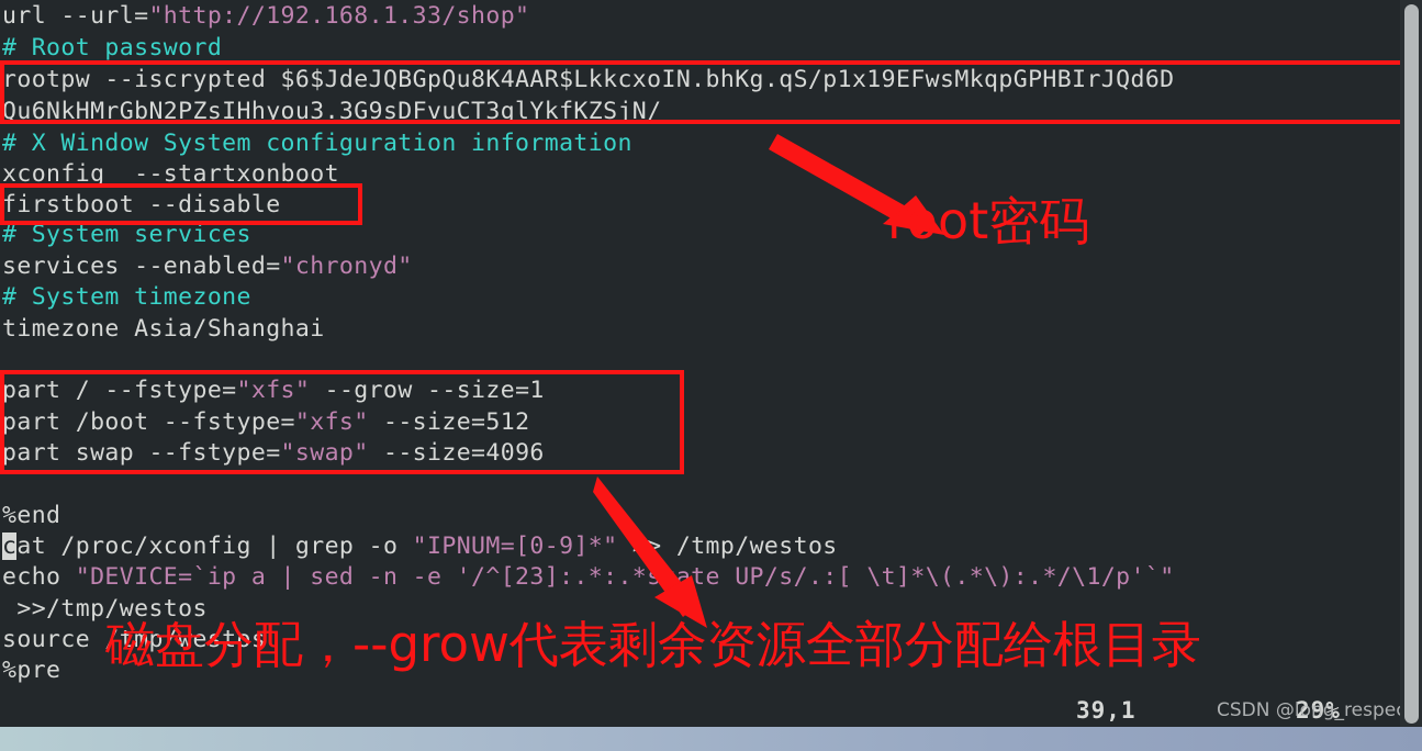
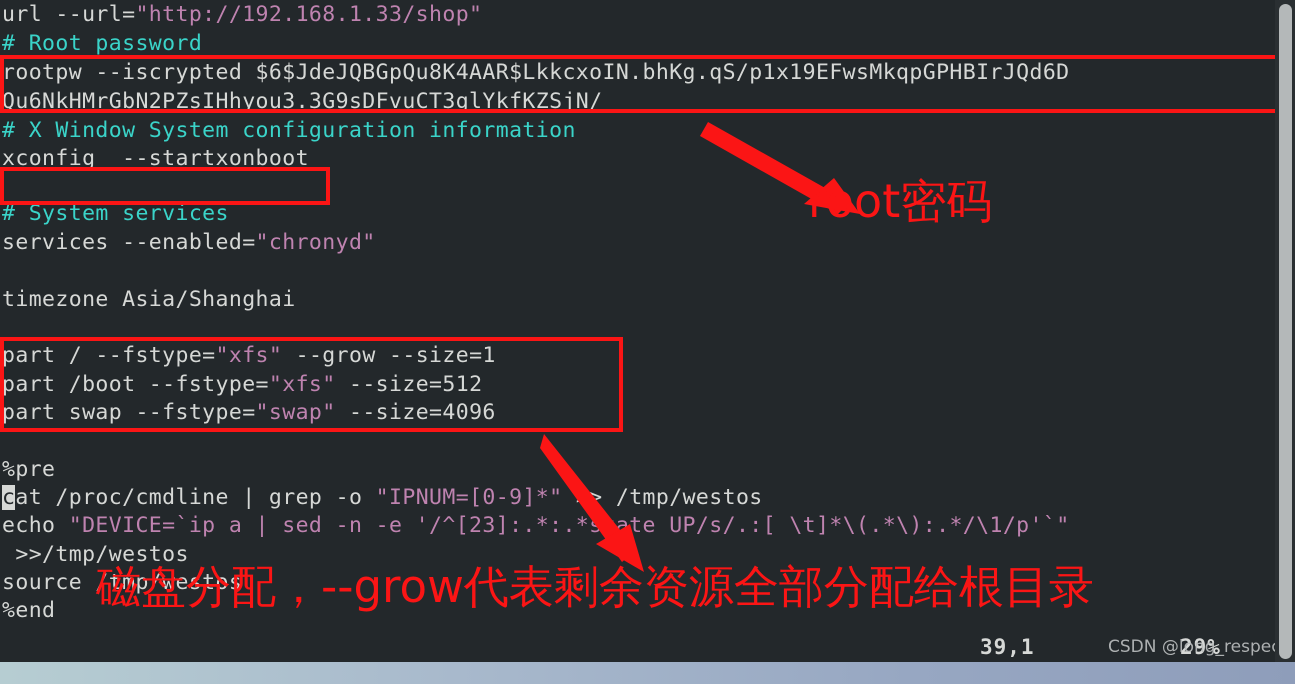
  url --url="http://192.168.1.33/shop"
  # Root password
  rootpw --iscrypted $6$JdeJQBGpQu8K4AAR$LkkcxoIN.bhKg.qS/p1x19EFwsMkqpGPHBIrJQd6D
  Qu6NkHMrGbN2PZsIHhyou3.3G9sDFvuCT3glYkfKZSjN/
  # X Window System configuration information
  xconfig --startxonboot
- firstboot --disable
  # System services
  services --enabled="chronyd"
- # System timezone
  timezone Asia/Shanghai
  part / --fstype="xfs" --grow --size=1
  part /boot --fstype="xfs" --size=512
  part swap --fstype="swap" --size=4096
- %end
+ %pre
- cat /proc/xconfig | grep -o "IPNUM=[0-9]*" > /tmp/westos
+ cat /proc/cmdline | grep -o "IPNUM=[0-9]*" > /tmp/westos
  echo "DEVICE=`ip a | sed -n -e '/^[23]:.*:.*ate UP/s/.:[ \t]*\(.*\):.*/\1/p'`"
  >>/tmp/westos
  source /tmp/westos
- %pre
+ %end
  root密码
  磁盘分配，--grow代表剩余资源全部分配给根目录
  39,1
  29%
  CSDN @long_respe
